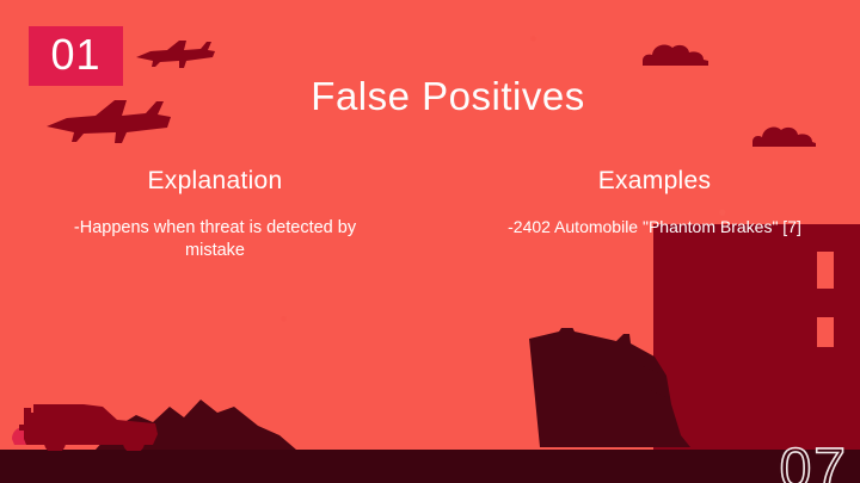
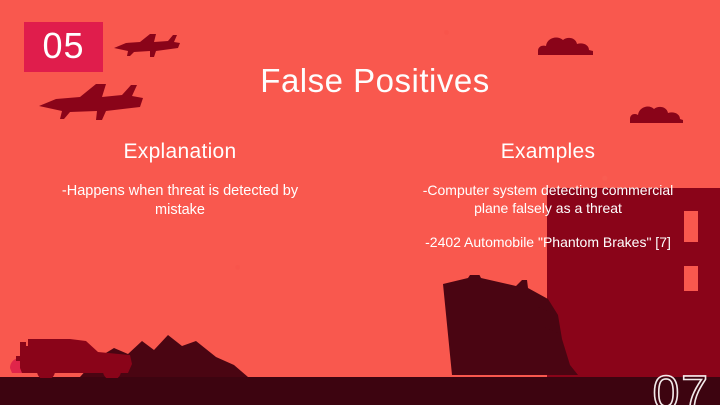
- 01
+ 05
  False Positives
  Explanation
  -Happens when threat is detected by mistake
  Examples
+ -Computer system detecting commercial plane falsely as a threat
  -2402 Automobile "Phantom Brakes" [7]
  07
